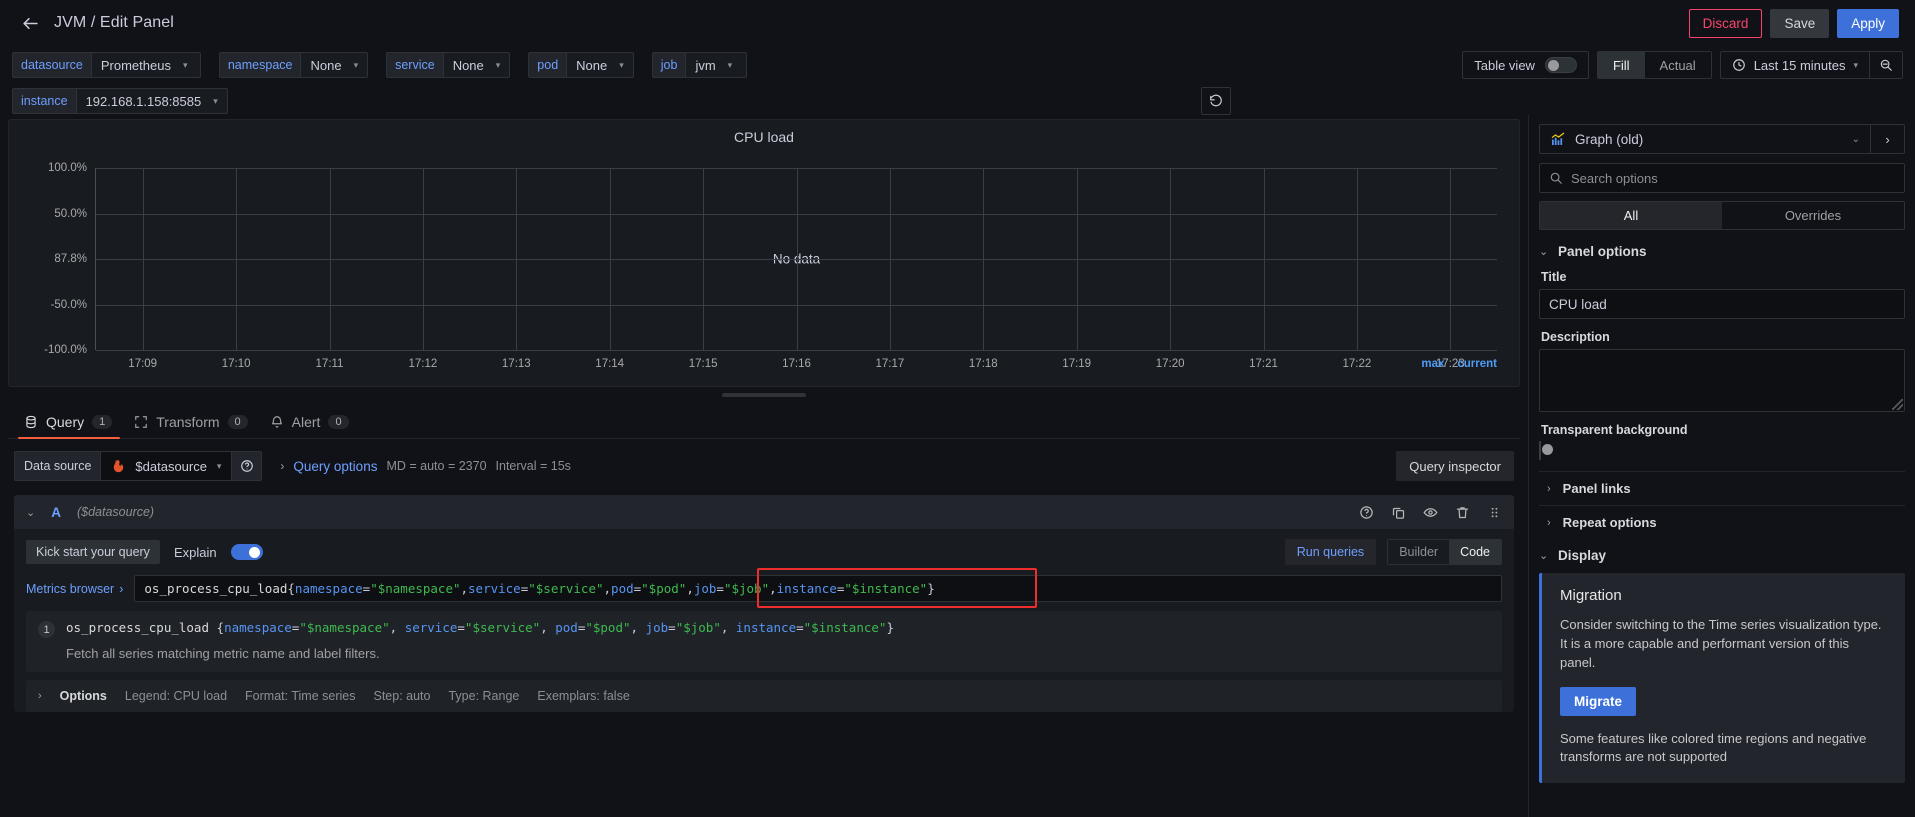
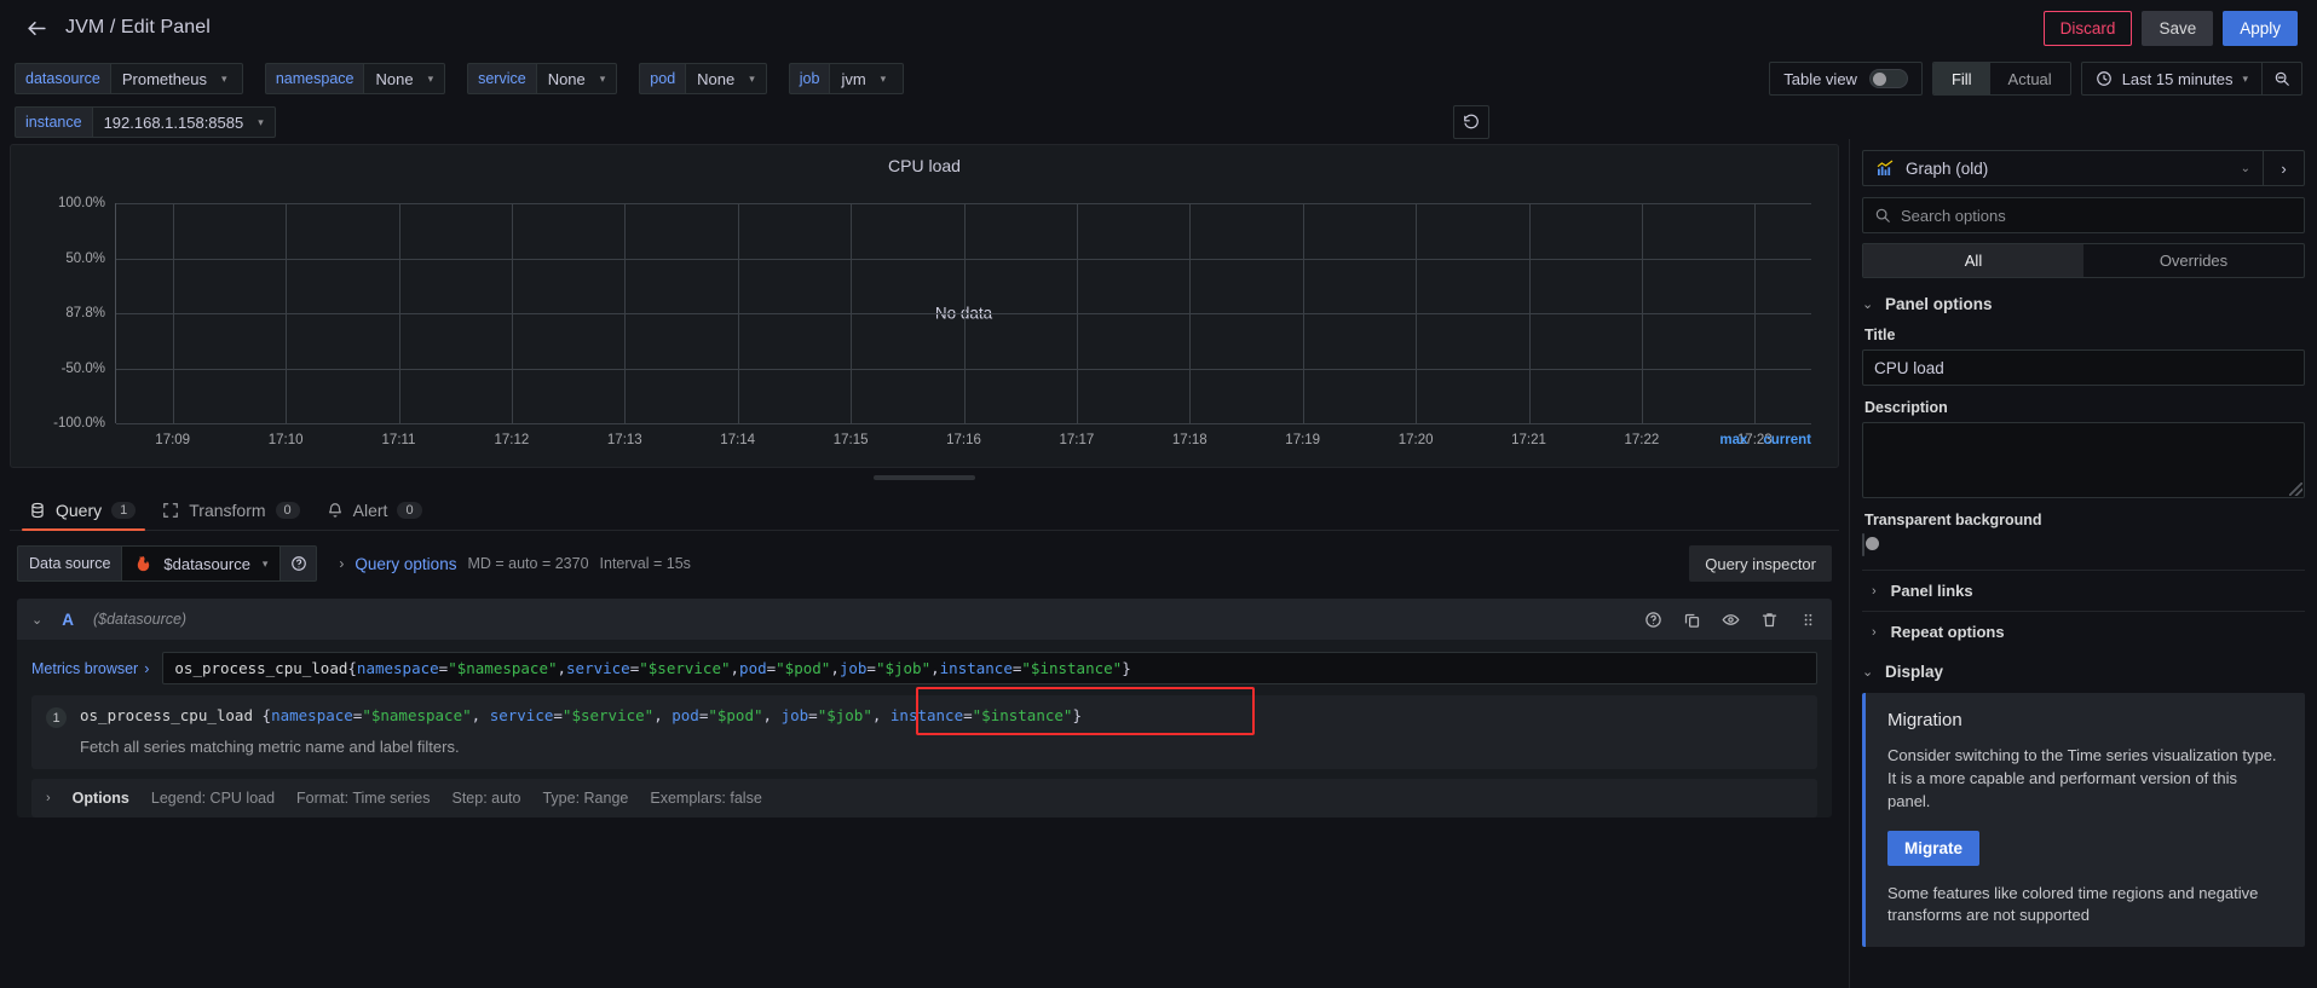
  JVM / Edit Panel
  Discard
  Save
  Apply
  datasource
  Prometheus
  ▾
  namespace
  None
  ▾
  service
  None
  ▾
  pod
  None
  ▾
  job
  jvm
  ▾
  Table view
  Fill
  Actual
  Last 15 minutes
  ▾
  instance
  192.168.1.158:8585
  ▾
  CPU load
  100.0%
  50.0%
  87.8%
  -50.0%
  -100.0%
  17:09
  17:10
  17:11
  17:12
  17:13
  17:14
  17:15
  17:16
  17:17
  17:18
  17:19
  17:20
  17:21
  17:22
  17:23
  max
  current
  Query
  1
  Transform
  0
  Alert
  0
  Data source
  $datasource
  ▾
  ›
  Query options
  MD = auto = 2370
  Interval = 15s
  Query inspector
  ⌄
  A
  ($datasource)
- Kick start your query
- Explain
- Run queries
- Builder
- Code
  Metrics browser
  ›
  os_process_cpu_load
  {
  namespace
  =
  "$namespace"
  ,
  service
  =
  "$service"
  ,
  pod
  =
  "$pod"
  ,
  job
  =
  "$job"
  ,
  instance
  =
  "$instance"
  }
  1
  os_process_cpu_load {namespace="$namespace", service="$service", pod="$pod", job="$job", instance="$instance"}
  Fetch all series matching metric name and label filters.
  ›
  Options
  Legend: CPU load
  Format: Time series
  Step: auto
  Type: Range
  Exemplars: false
  Graph (old)
  ⌄
  ›
  Search options
  All
  Overrides
  ⌄
  Panel options
  Title
  CPU load
  Description
  Transparent background
  ›
  Panel links
  ›
  Repeat options
  ⌄
  Display
  Migration
  Consider switching to the Time series visualization type. It is a more capable and performant version of this panel.
  Migrate
  Some features like colored time regions and negative transforms are not supported
